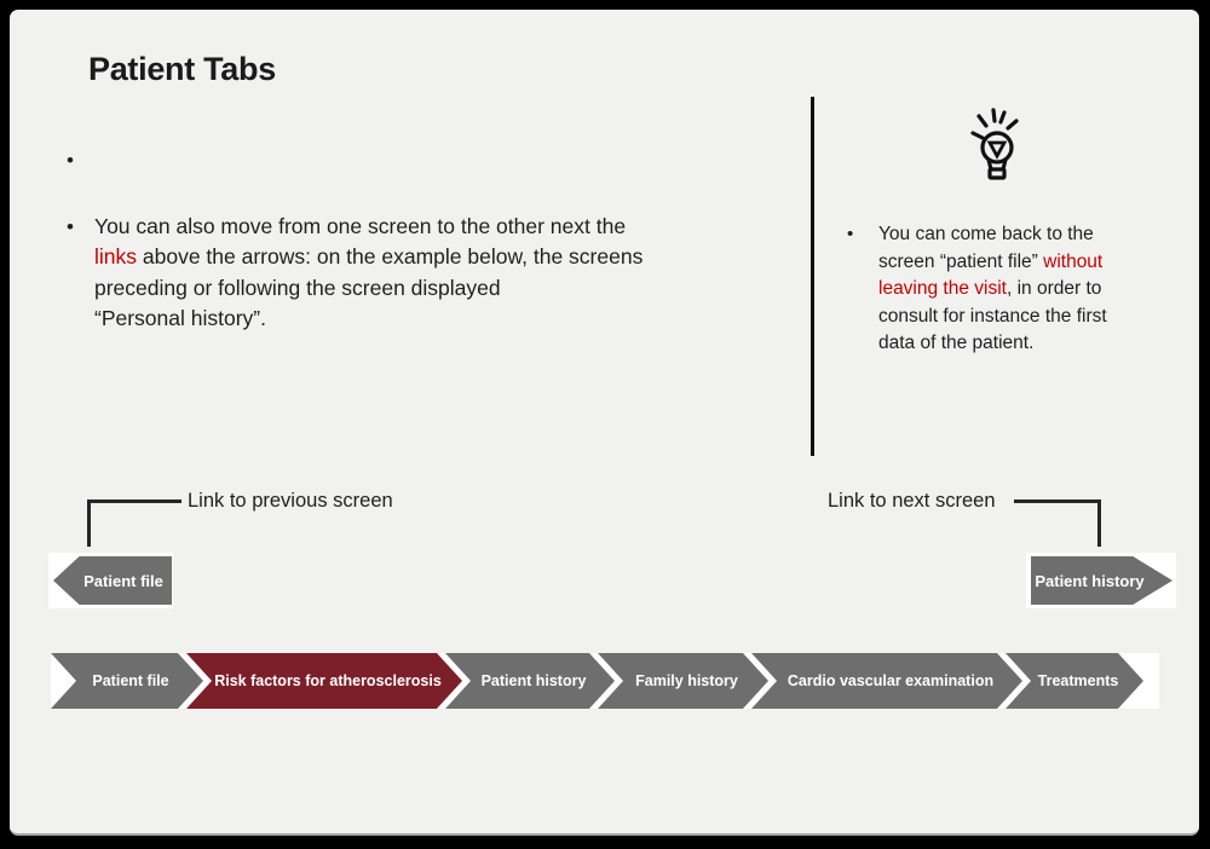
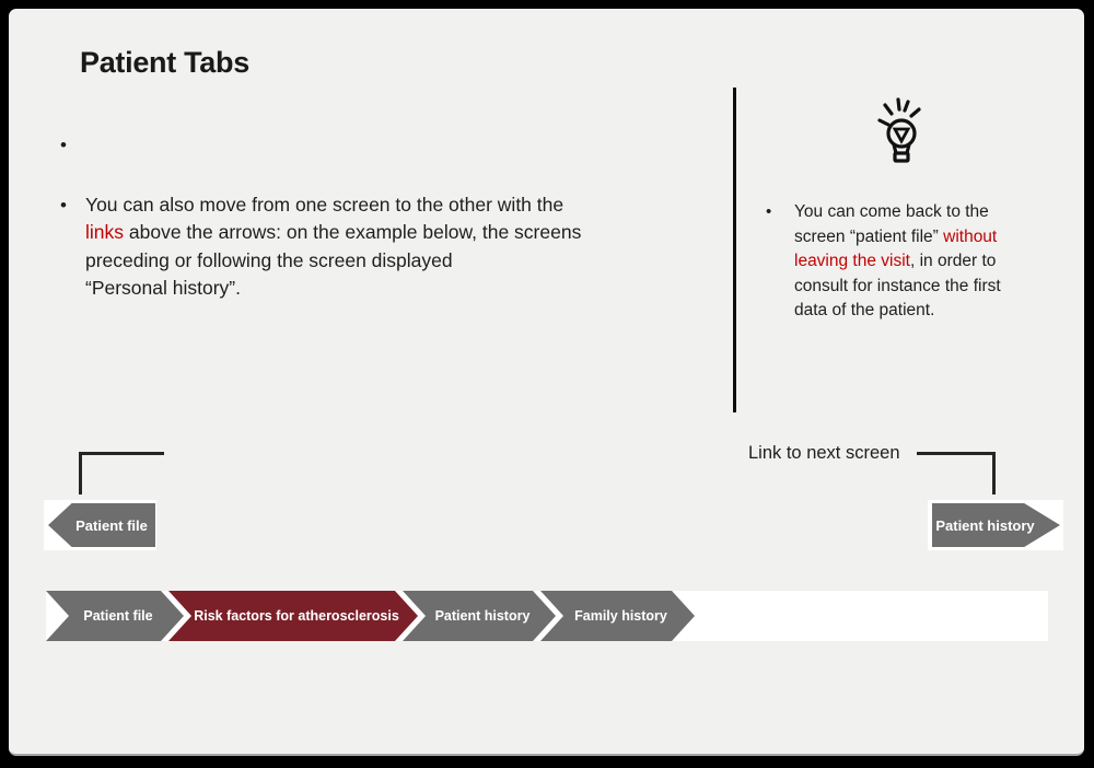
  Patient Tabs
  •
  •
- You can also move from one screen to the other next the
+ You can also move from one screen to the other with the
  links above the arrows: on the example below, the screens
  preceding or following the screen displayed
  “Personal history”.
  •
  You can come back to the
  screen “patient file” without
  leaving the visit, in order to
  consult for instance the first
  data of the patient.
- Link to previous screen
  Link to next screen
  Patient file
  Patient history
  Patient file
  Risk factors for atherosclerosis
  Patient history
  Family history
- Cardio vascular examination
- Treatments
